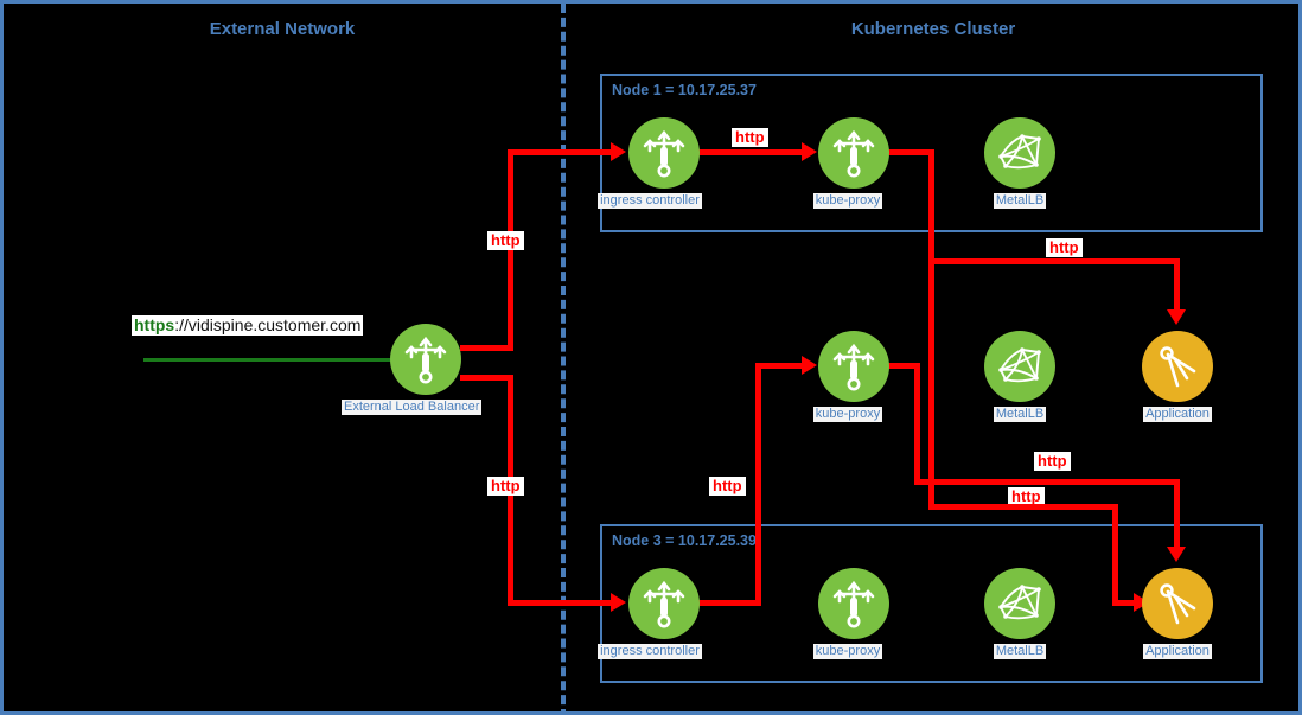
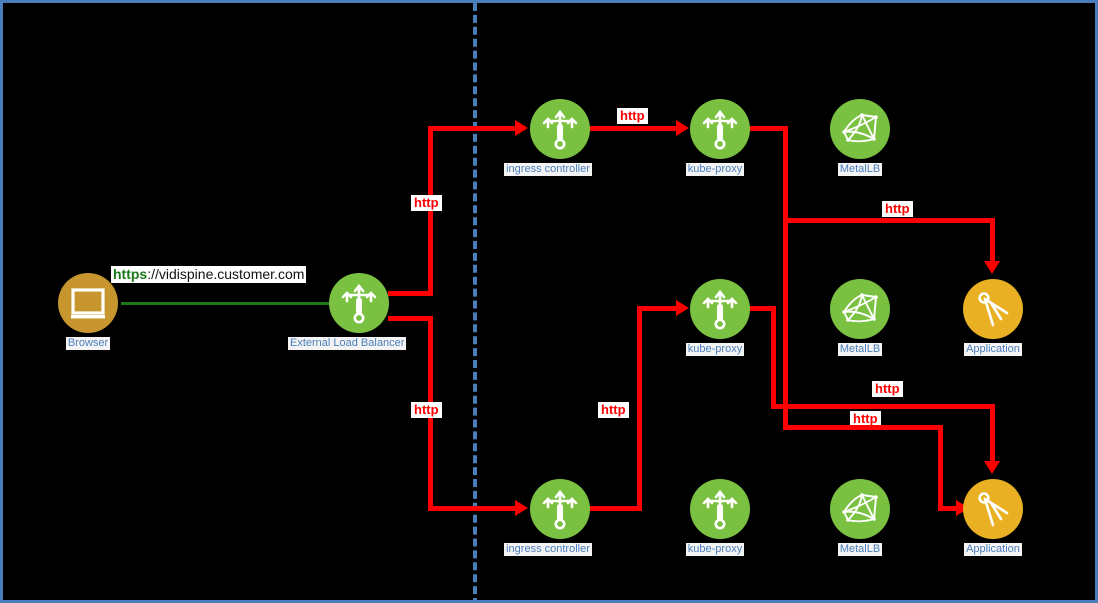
- External Network
- Kubernetes Cluster
- Node 1 = 10.17.25.37
- Node 3 = 10.17.25.39
  http
  http
  http
  http
  http
  http
  http
  https://vidispine.customer.com
+ Browser
  External Load Balancer
  ingress controller
  kube-proxy
  MetalLB
  kube-proxy
  MetalLB
  Application
  ingress controller
  kube-proxy
  MetalLB
  Application
